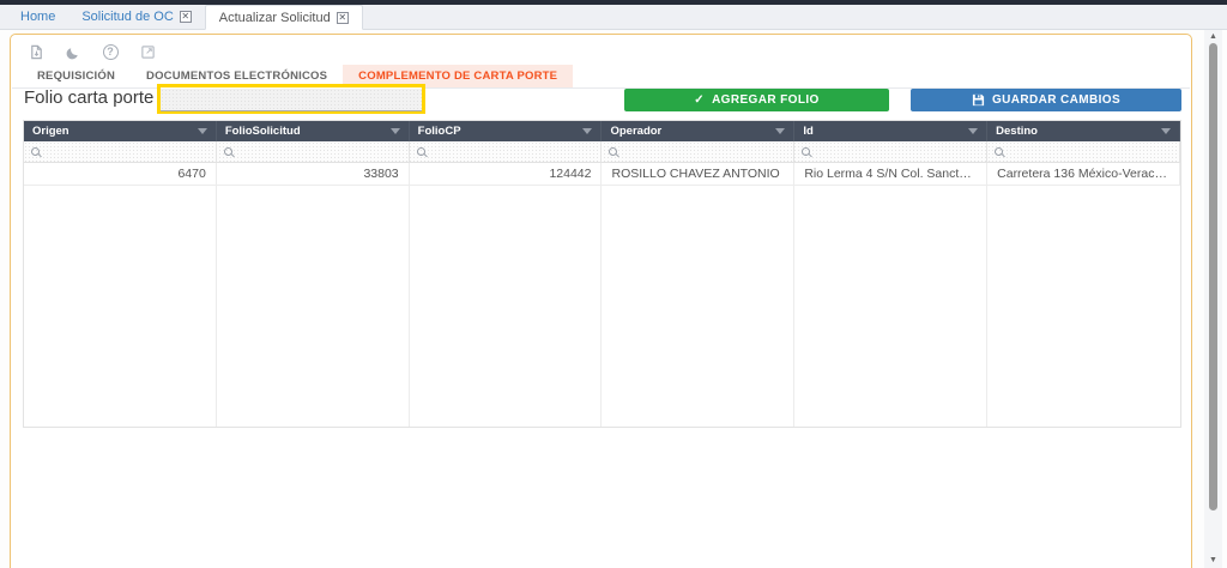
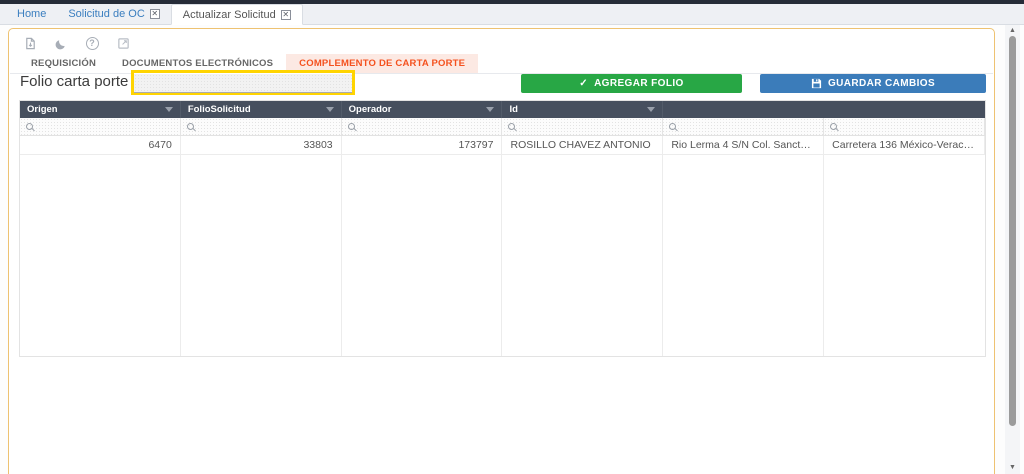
  Home
  Solicitud de OC
  ✕
  Actualizar Solicitud
  ✕
  ?
  REQUISICIÓN
  DOCUMENTOS ELECTRÓNICOS
  COMPLEMENTO DE CARTA PORTE
  Folio carta porte
  ✓
  AGREGAR FOLIO
  GUARDAR CAMBIOS
  Origen
  FolioSolicitud
- FolioCP
  Operador
  Id
- Destino
  6470
  33803
- 124442
+ 173797
  ROSILLO CHAVEZ ANTONIO
